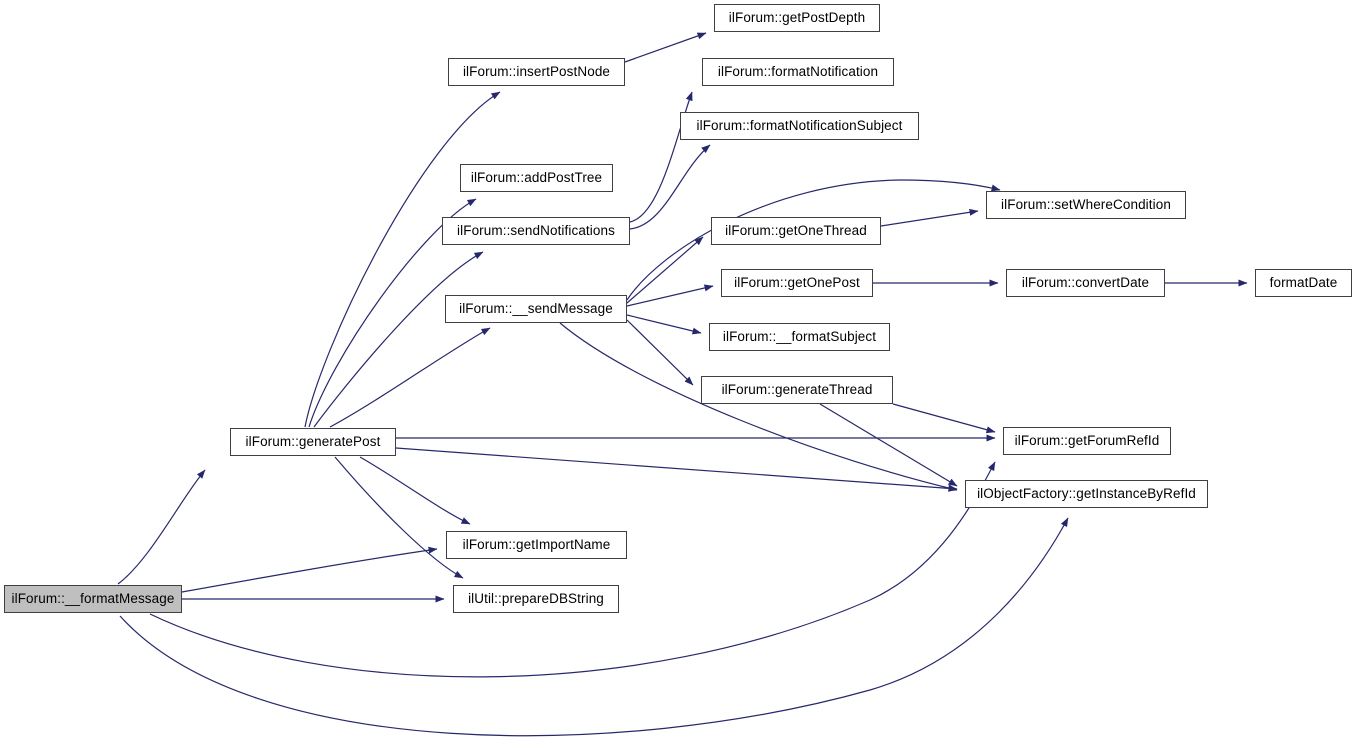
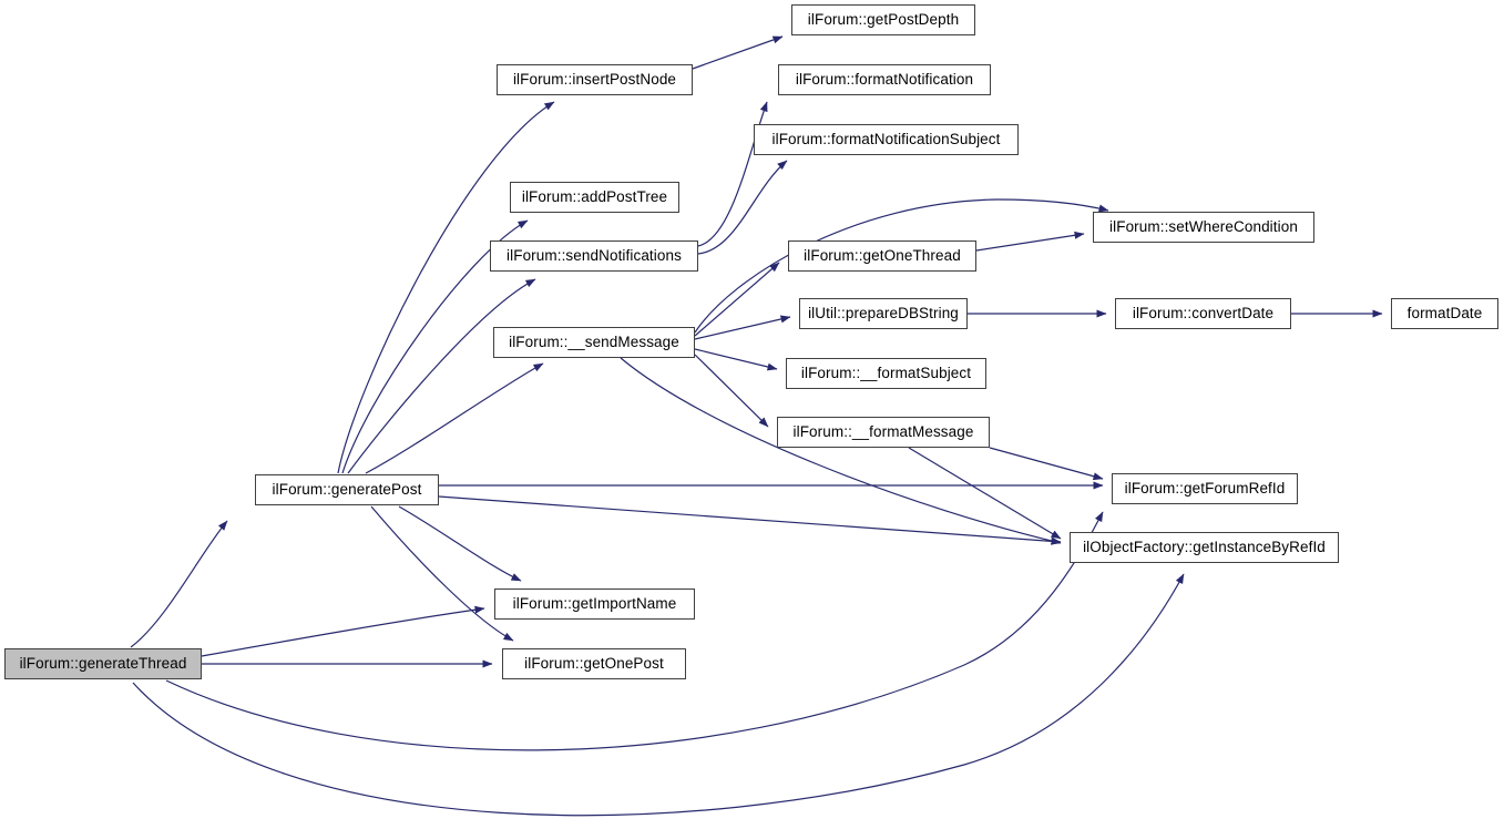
- ilForum::__formatMessage
+ ilForum::generateThread
  ilForum::generatePost
  ilForum::getImportName
- ilUtil::prepareDBString
+ ilForum::getOnePost
  ilForum::insertPostNode
  ilForum::addPostTree
  ilForum::sendNotifications
  ilForum::__sendMessage
  ilForum::getPostDepth
  ilForum::formatNotification
  ilForum::formatNotificationSubject
  ilForum::getOneThread
- ilForum::getOnePost
+ ilUtil::prepareDBString
  ilForum::__formatSubject
- ilForum::generateThread
+ ilForum::__formatMessage
  ilForum::setWhereCondition
  ilForum::convertDate
  formatDate
  ilForum::getForumRefId
  ilObjectFactory::getInstanceByRefId
